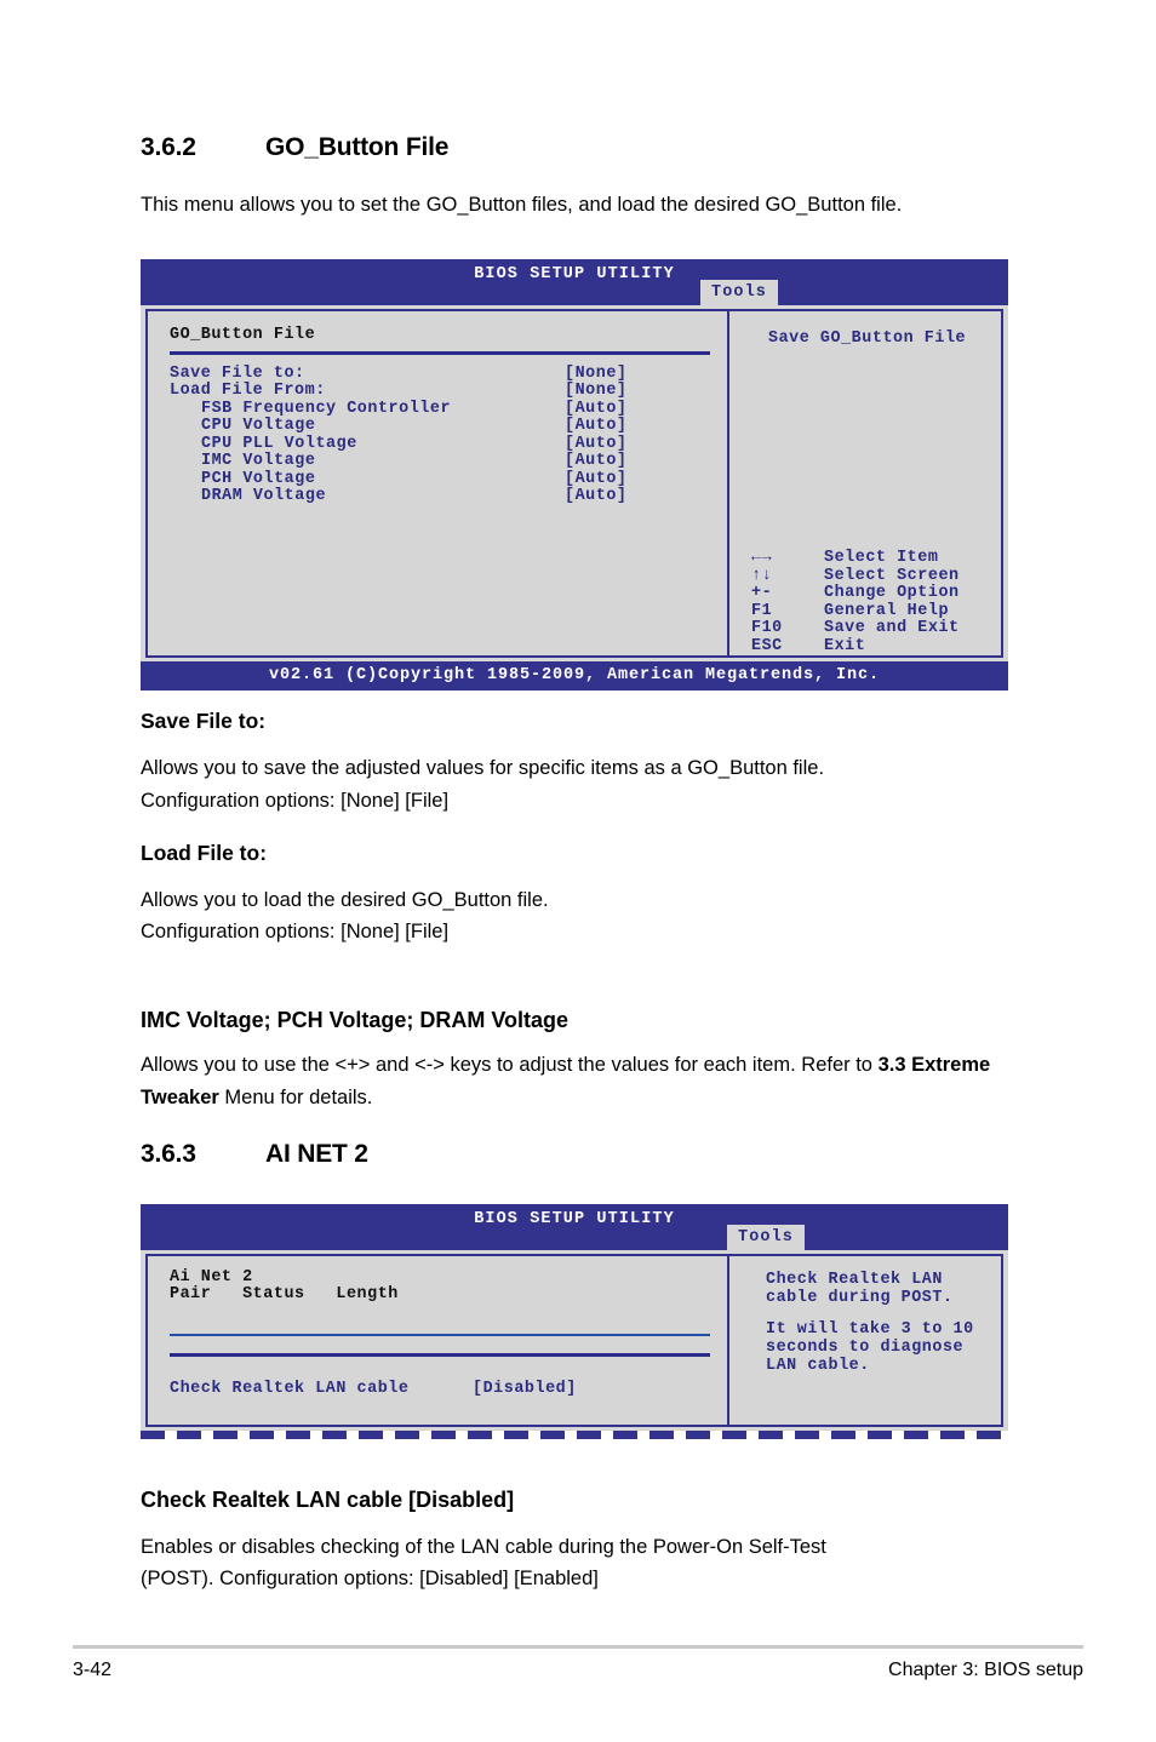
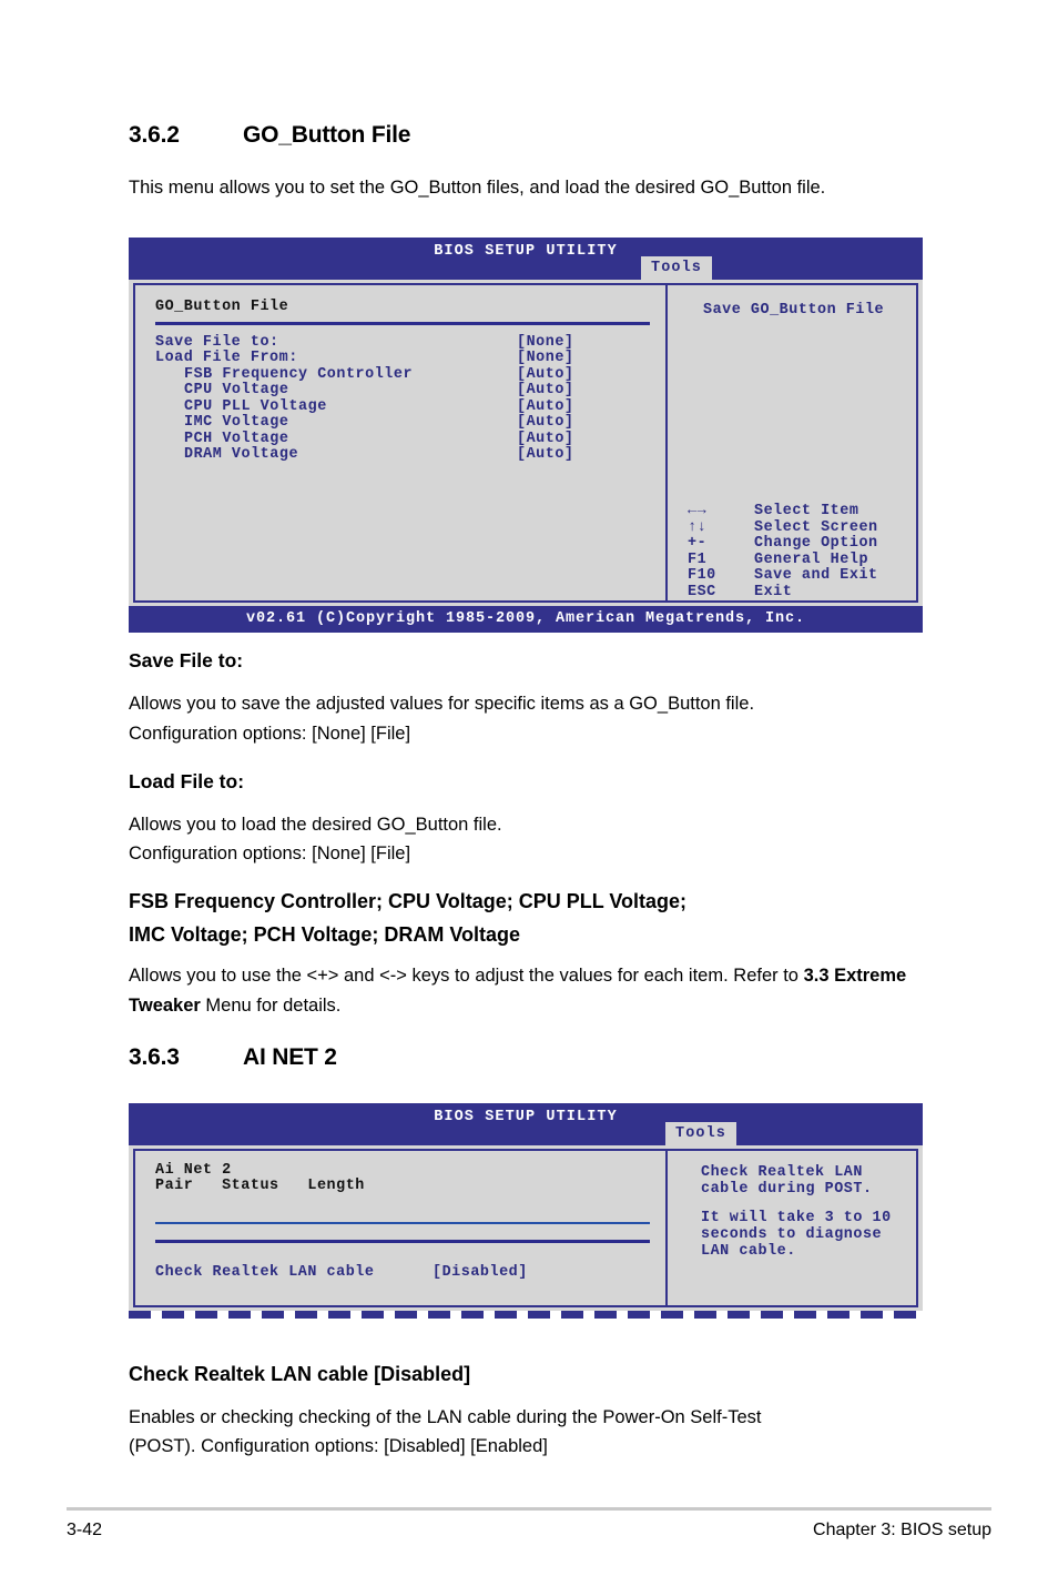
  3.6.2
  GO_Button File
  This menu allows you to set the GO_Button files, and load the desired GO_Button file.
  BIOS SETUP UTILITY
  Tools
  GO_Button File
  Save File to:
  [None]
  Load File From:
  [None]
  FSB Frequency Controller
  [Auto]
  CPU Voltage
  [Auto]
  CPU PLL Voltage
  [Auto]
  IMC Voltage
  [Auto]
  PCH Voltage
  [Auto]
  DRAM Voltage
  [Auto]
  Save GO_Button File
  ←→
  Select Item
  ↑↓
  Select Screen
  +-
  Change Option
  F1
  General Help
  F10
  Save and Exit
  ESC
  Exit
  v02.61 (C)Copyright 1985-2009, American Megatrends, Inc.
  Save File to:
  Allows you to save the adjusted values for specific items as a GO_Button file.
  Configuration options: [None] [File]
  Load File to:
  Allows you to load the desired GO_Button file.
  Configuration options: [None] [File]
+ FSB Frequency Controller; CPU Voltage; CPU PLL Voltage;
  IMC Voltage; PCH Voltage; DRAM Voltage
  Allows you to use the <+> and <-> keys to adjust the values for each item. Refer to 3.3 Extreme Tweaker Menu for details.
  3.6.3
  AI NET 2
  BIOS SETUP UTILITY
  Tools
  Ai Net 2
  Pair Status Length
  Check Realtek LAN cable
  [Disabled]
  Check Realtek LAN
  cable during POST.
  It will take 3 to 10
  seconds to diagnose
  LAN cable.
  Check Realtek LAN cable [Disabled]
- Enables or disables checking of the LAN cable during the Power-On Self-Test
+ Enables or checking checking of the LAN cable during the Power-On Self-Test
  (POST). Configuration options: [Disabled] [Enabled]
  3-42
  Chapter 3: BIOS setup
